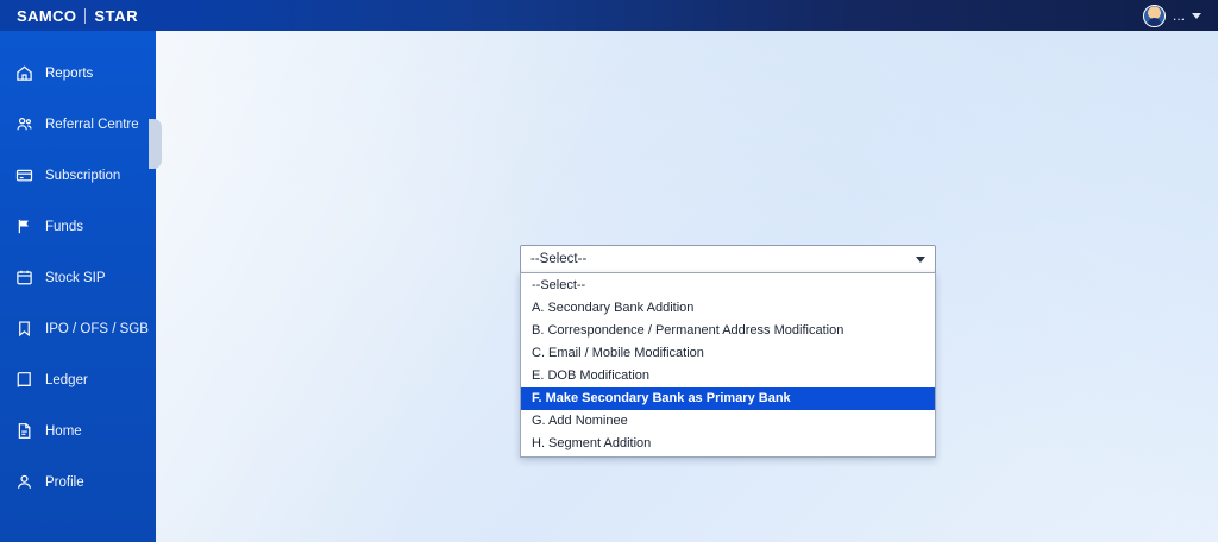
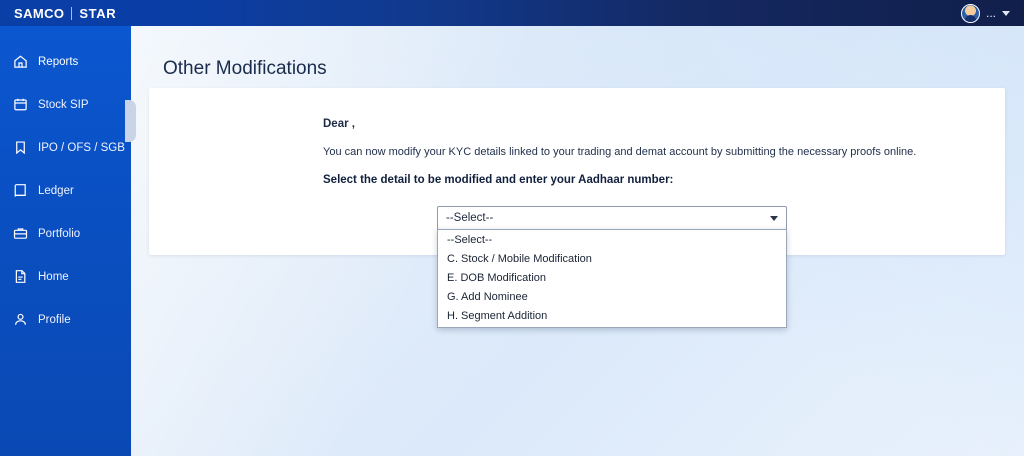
  SAMCO
  STAR
  ...
  Reports
- Referral Centre
- Subscription
- Funds
  Stock SIP
  IPO / OFS / SGB
  Ledger
+ Portfolio
  Home
  Profile
+ Other Modifications
+ Dear ,
+ You can now modify your KYC details linked to your trading and demat account by submitting the necessary proofs online.
+ Select the detail to be modified and enter your Aadhaar number:
  --Select--
  --Select--
- A. Secondary Bank Addition
- B. Correspondence / Permanent Address Modification
- C. Email / Mobile Modification
+ C. Stock / Mobile Modification
  E. DOB Modification
- F. Make Secondary Bank as Primary Bank
  G. Add Nominee
  H. Segment Addition
